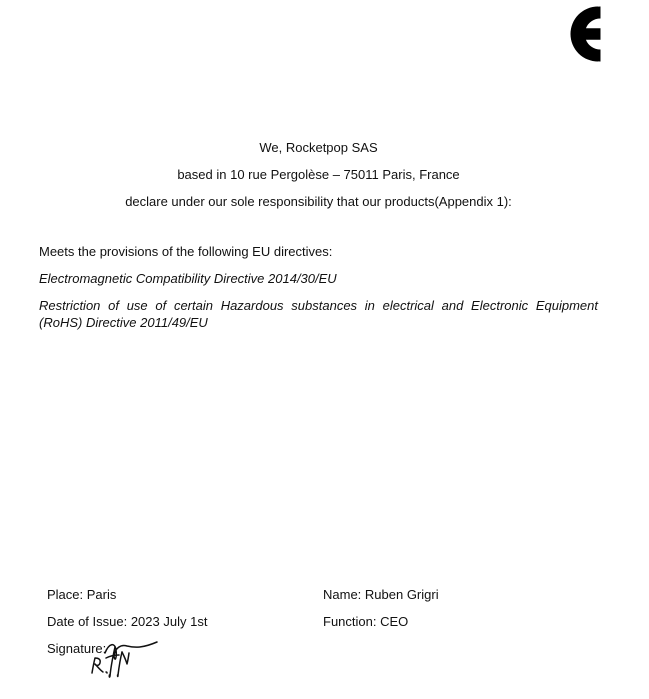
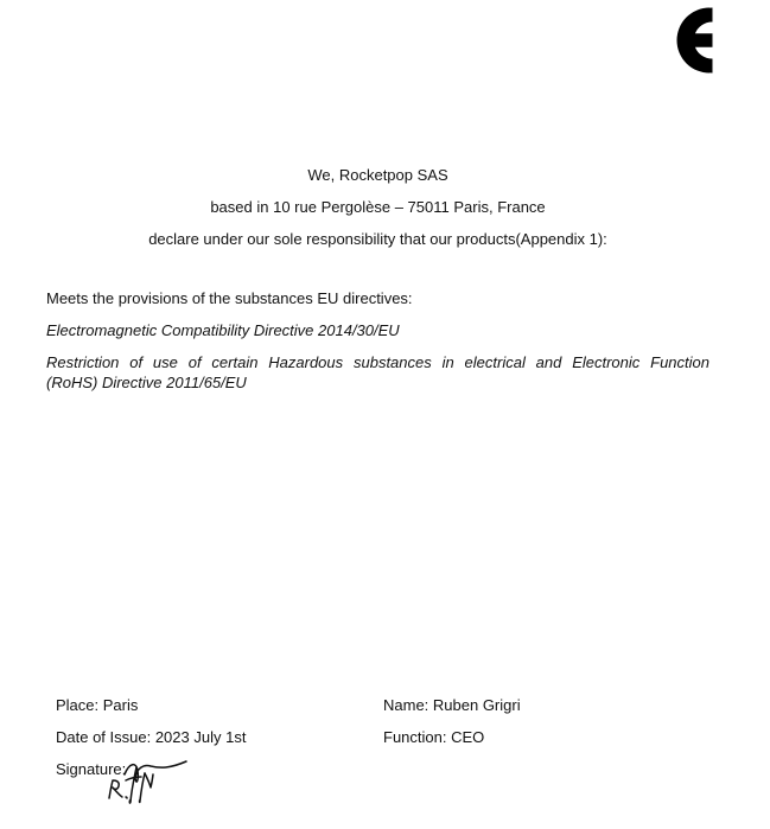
  We, Rocketpop SAS
  based in 10 rue Pergolèse – 75011 Paris, France
  declare under our sole responsibility that our products(Appendix 1):
- Meets the provisions of the following EU directives:
+ Meets the provisions of the substances EU directives:
  Electromagnetic Compatibility Directive 2014/30/EU
- Restriction of use of certain Hazardous substances in electrical and Electronic Equipment
+ Restriction of use of certain Hazardous substances in electrical and Electronic Function
- (RoHS) Directive 2011/49/EU
+ (RoHS) Directive 2011/65/EU
  Place: Paris
  Name: Ruben Grigri
  Date of Issue: 2023 July 1st
  Function: CEO
  Signature:
